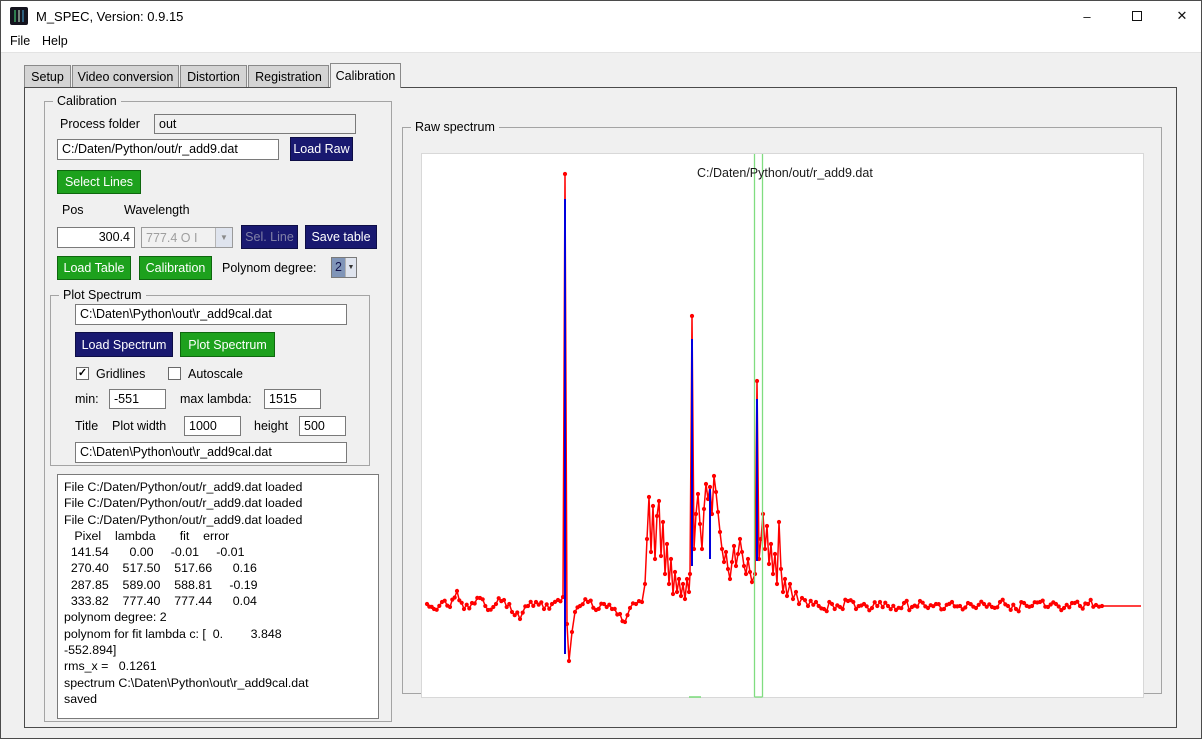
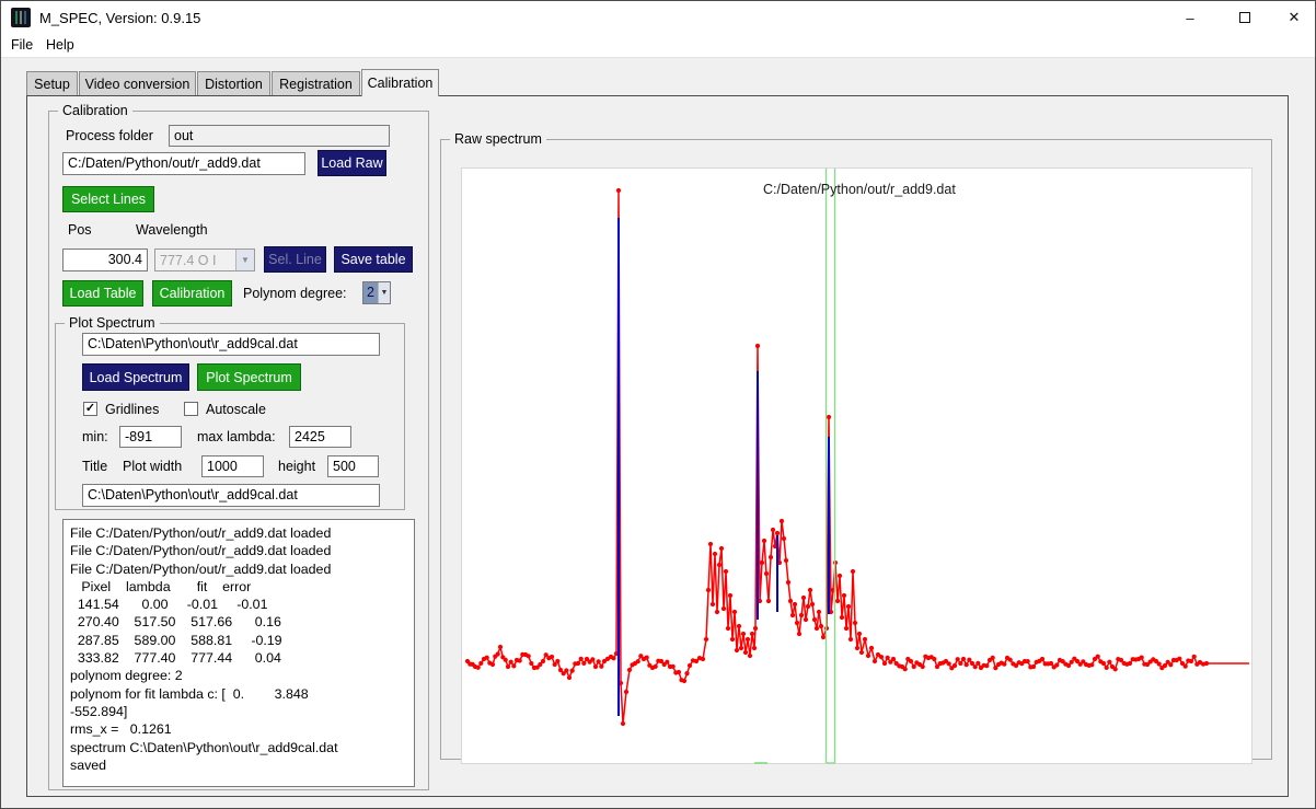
  M_SPEC, Version: 0.9.15
  –
  ✕
  File
  Help
  Setup
  Video conversion
  Distortion
  Registration
  Calibration
  Calibration
  Process folder
  out
  C:/Daten/Python/out/r_add9.dat
  Load Raw
  Select Lines
  Pos
  Wavelength
  300.4
  777.4 O I
  ▼
  Sel. Line
  Save table
  Load Table
  Calibration
  Polynom degree:
  2
  Plot Spectrum
  C:\Daten\Python\out\r_add9cal.dat
  Load Spectrum
  Plot Spectrum
  ✓
  Gridlines
  Autoscale
  min:
- -551
+ -891
  max lambda:
- 1515
+ 2425
  Title
  Plot width
  1000
  height
  500
  C:\Daten\Python\out\r_add9cal.dat
  File C:/Daten/Python/out/r_add9.dat loaded
  File C:/Daten/Python/out/r_add9.dat loaded
  File C:/Daten/Python/out/r_add9.dat loaded
  Pixel lambda fit error
  141.54 0.00 -0.01 -0.01
  270.40 517.50 517.66 0.16
  287.85 589.00 588.81 -0.19
  333.82 777.40 777.44 0.04
  polynom degree: 2
  polynom for fit lambda c: [ 0. 3.848
  -552.894]
  rms_x = 0.1261
  spectrum C:\Daten\Python\out\r_add9cal.dat
  saved
  Raw spectrum
  C:/Daten/Python/out/r_add9.dat
